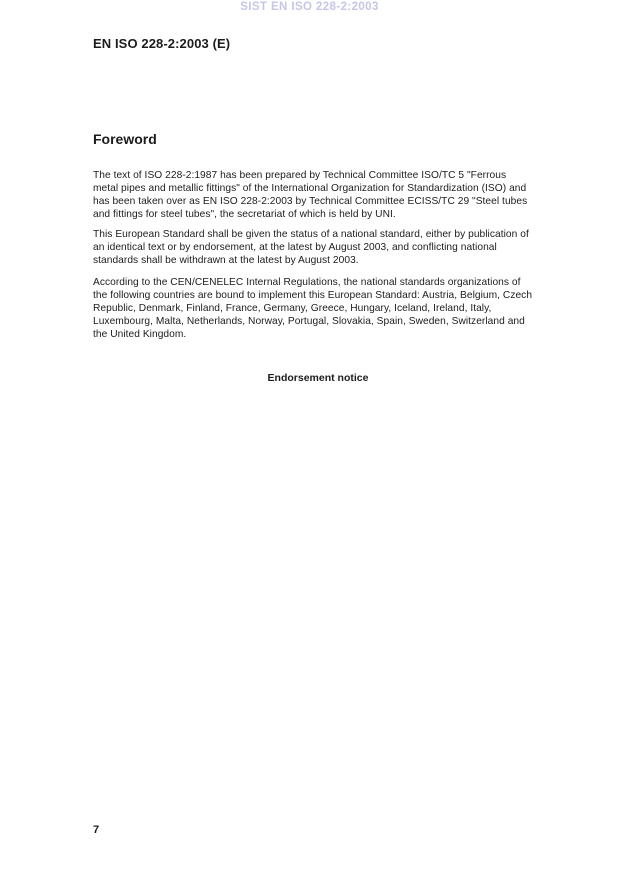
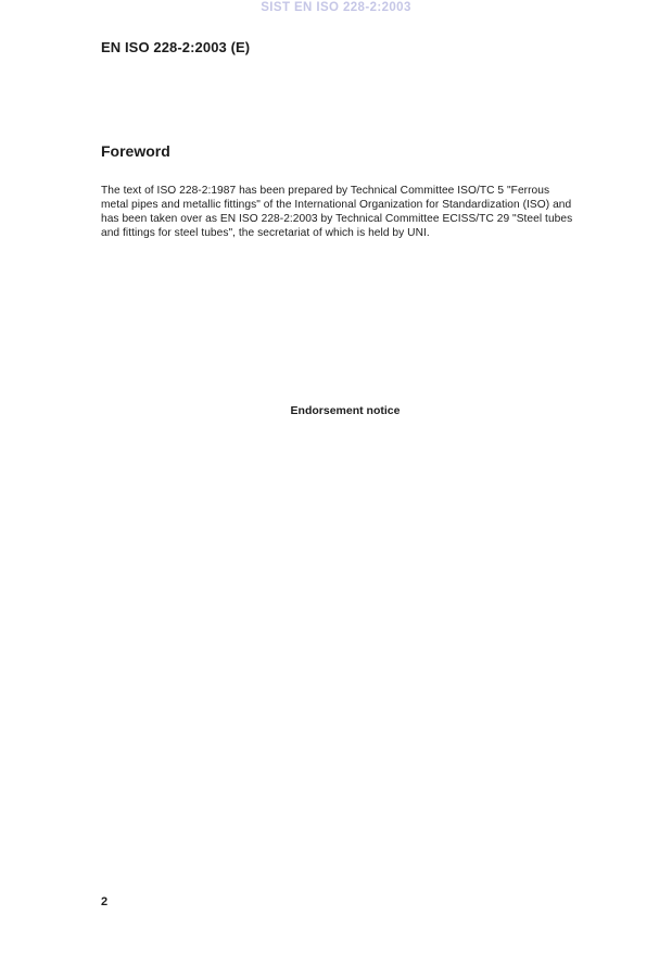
  SIST EN ISO 228-2:2003
  EN ISO 228-2:2003 (E)
  Foreword
  The text of ISO 228-2:1987 has been prepared by Technical Committee ISO/TC 5 "Ferrous
  metal pipes and metallic fittings" of the International Organization for Standardization (ISO) and
  has been taken over as EN ISO 228-2:2003 by Technical Committee ECISS/TC 29 "Steel tubes
  and fittings for steel tubes", the secretariat of which is held by UNI.
- This European Standard shall be given the status of a national standard, either by publication of
- an identical text or by endorsement, at the latest by August 2003, and conflicting national
- standards shall be withdrawn at the latest by August 2003.
- According to the CEN/CENELEC Internal Regulations, the national standards organizations of
- the following countries are bound to implement this European Standard: Austria, Belgium, Czech
- Republic, Denmark, Finland, France, Germany, Greece, Hungary, Iceland, Ireland, Italy,
- Luxembourg, Malta, Netherlands, Norway, Portugal, Slovakia, Spain, Sweden, Switzerland and
- the United Kingdom.
  Endorsement notice
- 7
+ 2
